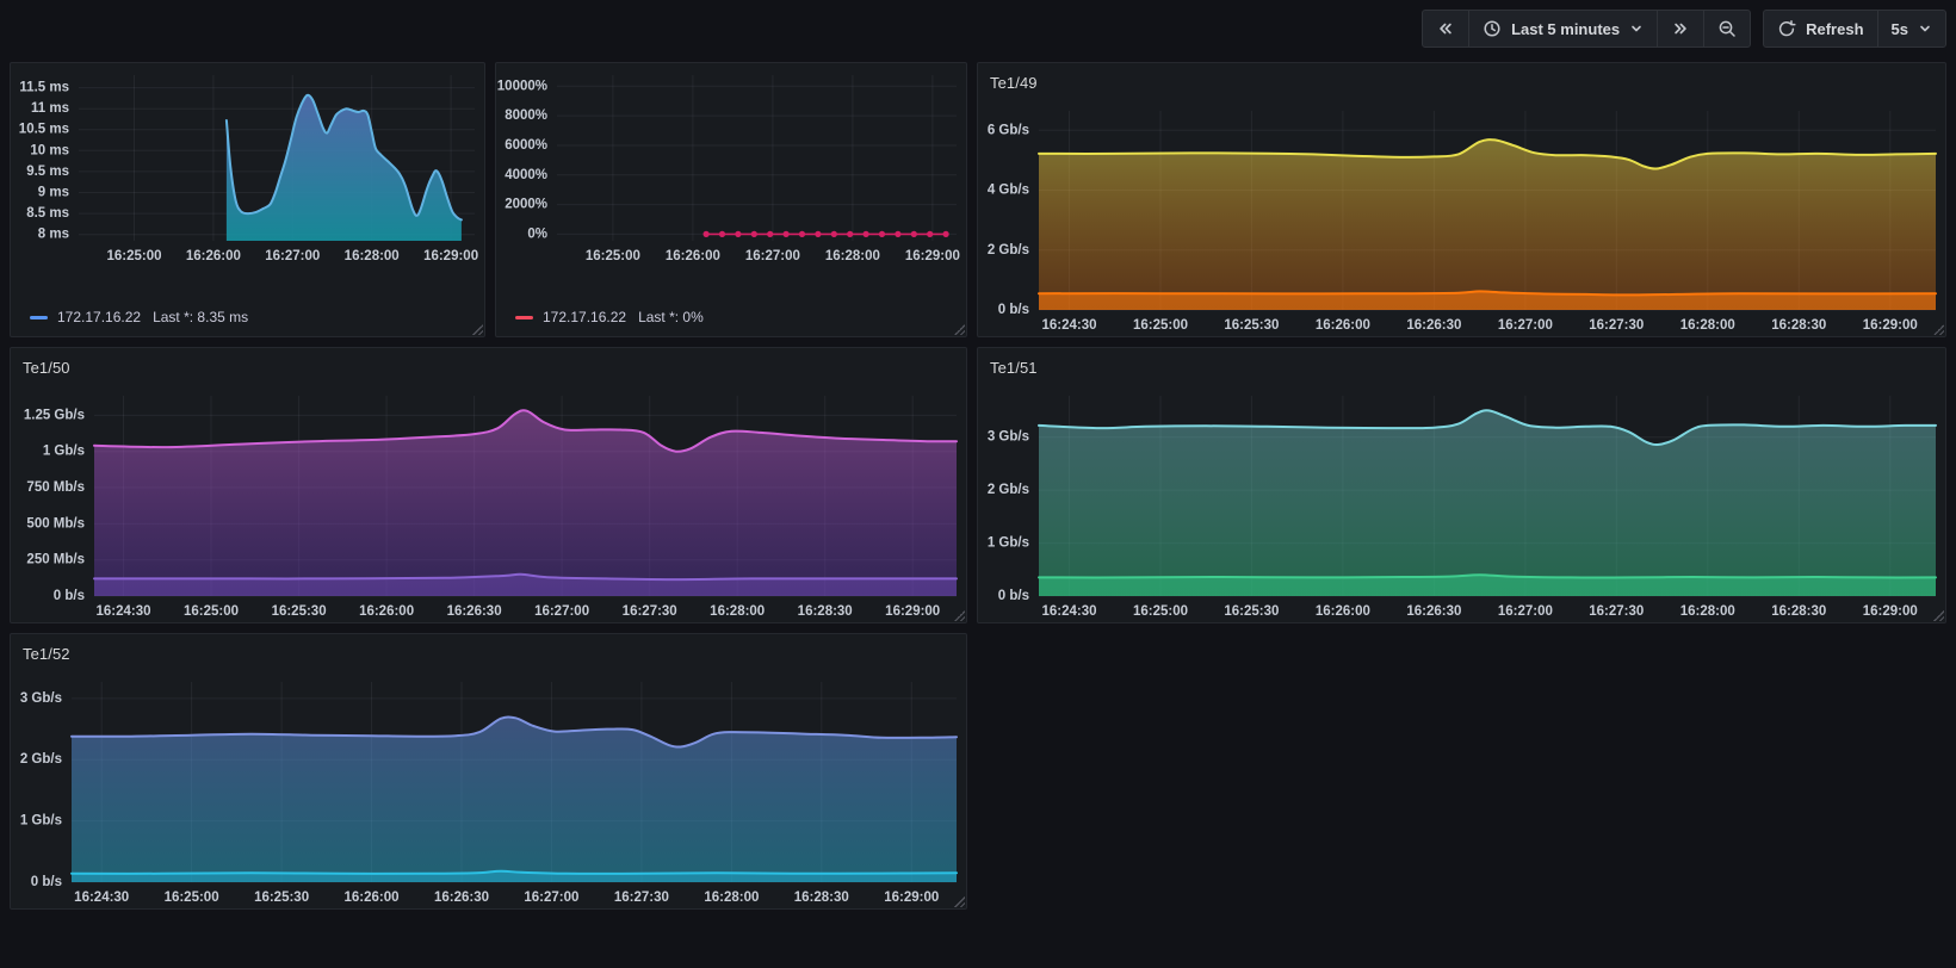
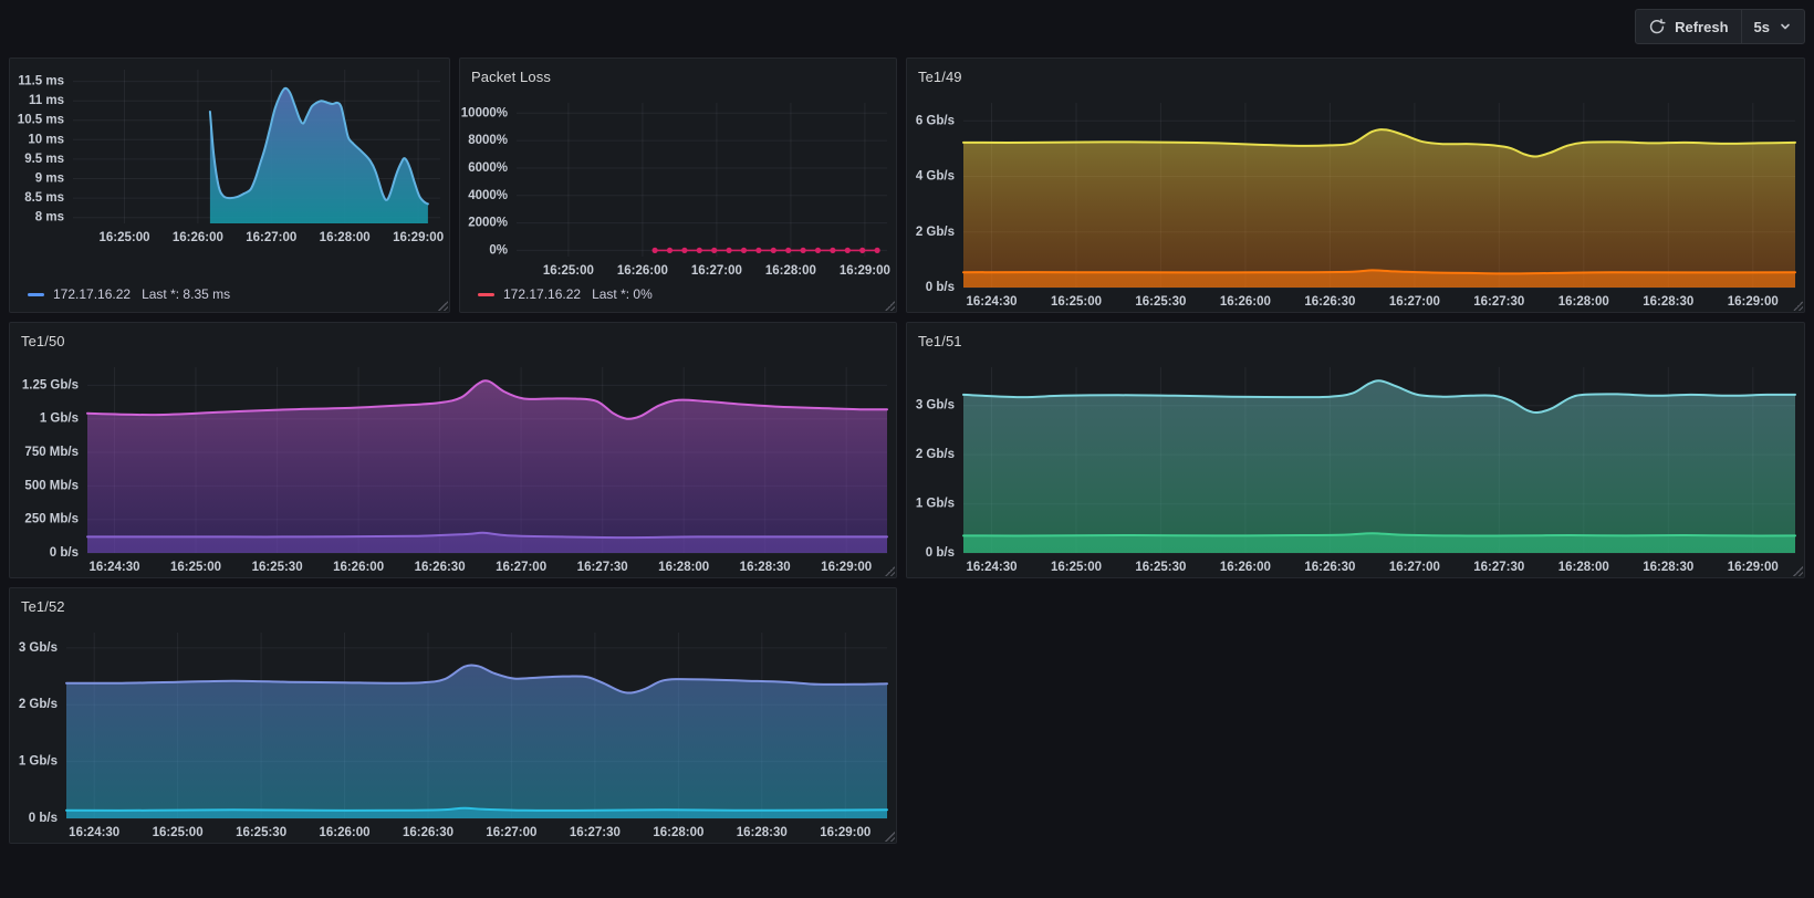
- Last 5 minutes
  Refresh
  5s
  16:25:00
  16:26:00
  16:27:00
  16:28:00
  16:29:00
  8 ms
  8.5 ms
  9 ms
  9.5 ms
  10 ms
  10.5 ms
  11 ms
  11.5 ms
  172.17.16.22
  Last *: 8.35 ms
+ Packet Loss
  16:25:00
  16:26:00
  16:27:00
  16:28:00
  16:29:00
  0%
  2000%
  4000%
  6000%
  8000%
  10000%
  172.17.16.22
  Last *: 0%
  Te1/49
  16:24:30
  16:25:00
  16:25:30
  16:26:00
  16:26:30
  16:27:00
  16:27:30
  16:28:00
  16:28:30
  16:29:00
  0 b/s
  2 Gb/s
  4 Gb/s
  6 Gb/s
  Te1/50
  16:24:30
  16:25:00
  16:25:30
  16:26:00
  16:26:30
  16:27:00
  16:27:30
  16:28:00
  16:28:30
  16:29:00
  0 b/s
  250 Mb/s
  500 Mb/s
  750 Mb/s
  1 Gb/s
  1.25 Gb/s
  Te1/51
  16:24:30
  16:25:00
  16:25:30
  16:26:00
  16:26:30
  16:27:00
  16:27:30
  16:28:00
  16:28:30
  16:29:00
  0 b/s
  1 Gb/s
  2 Gb/s
  3 Gb/s
  Te1/52
  16:24:30
  16:25:00
  16:25:30
  16:26:00
  16:26:30
  16:27:00
  16:27:30
  16:28:00
  16:28:30
  16:29:00
  0 b/s
  1 Gb/s
  2 Gb/s
  3 Gb/s
